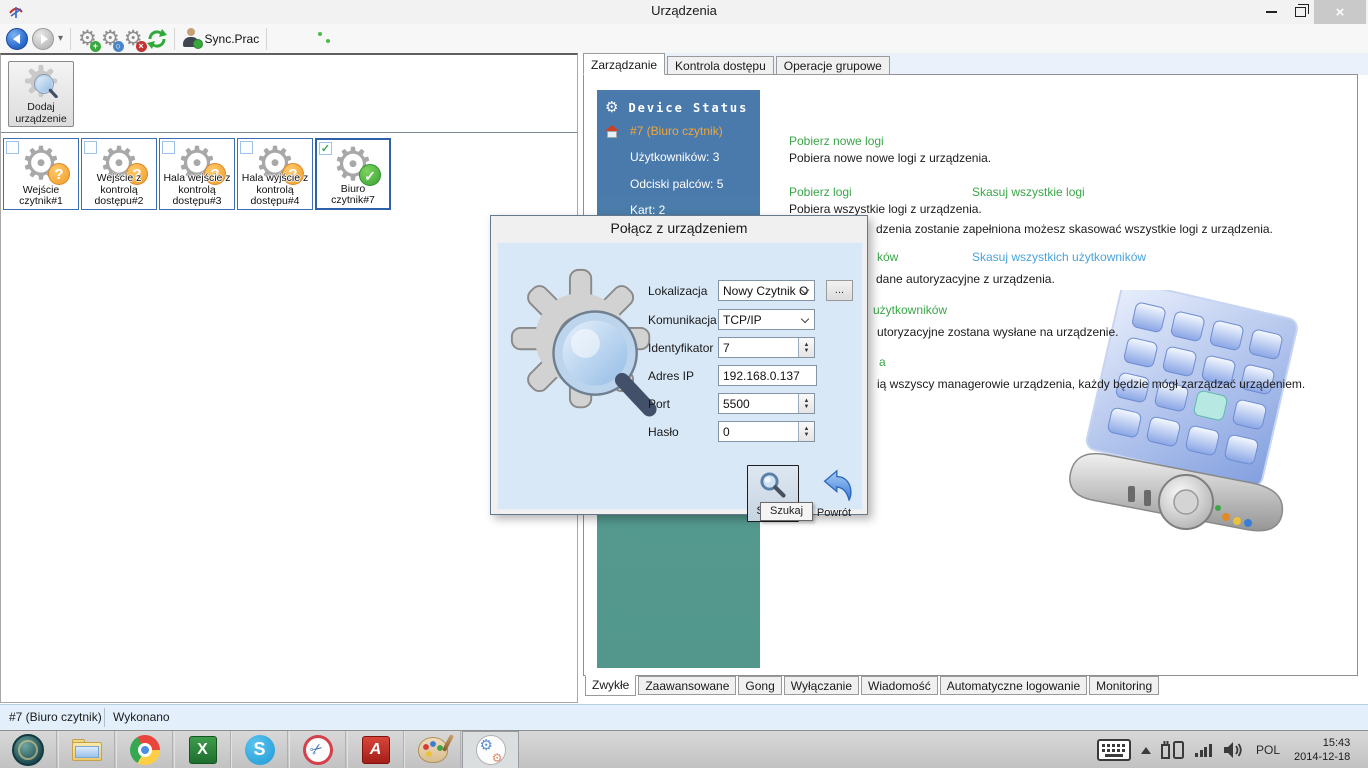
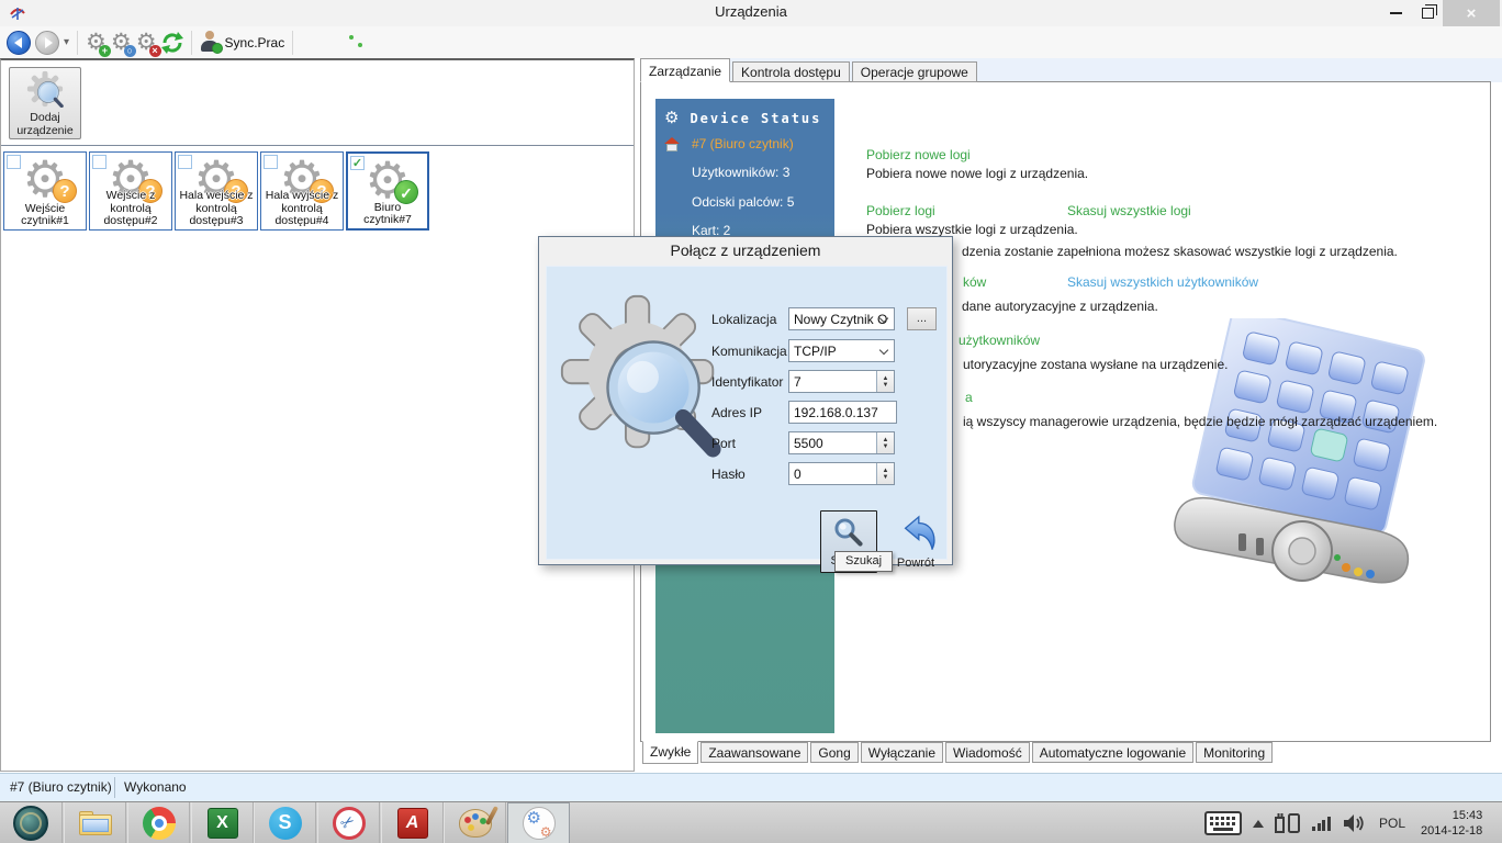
  Urządzenia
  ×
  +
  ○
  ×
  Sync.Prac
  Dodaj urządzenie
  ?
  Wejście czytnik#1
  ?
  Wejście z kontrolą dostępu#2
  ?
  Hala wejście z kontrolą dostępu#3
  ?
  Hala wyjście z kontrolą dostępu#4
  ✓
  ✓
  Biuro czytnik#7
  Zarządzanie
  Kontrola dostępu
  Operacje grupowe
  Device Status
  #7 (Biuro czytnik)
  Użytkowników: 3
  Odciski palców: 5
  Kart: 2
  Pobierz nowe logi
  Pobiera nowe nowe logi z urządzenia.
  Pobierz logi
  Skasuj wszystkie logi
  Pobiera wszystkie logi z urządzenia.
  dzenia zostanie zapełniona możesz skasować wszystkie logi z urządzenia.
  ków
  Skasuj wszystkich użytkowników
  dane autoryzacyjne z urządzenia.
  użytkowników
  utoryzacyjne zostana wysłane na urządzenie.
  a
- ią wszyscy managerowie urządzenia, każdy będzie mógł zarządzać urządeniem.
+ ią wszyscy managerowie urządzenia, będzie będzie mógł zarządzać urządeniem.
  Zwykłe
  Zaawansowane
  Gong
  Wyłączanie
  Wiadomość
  Automatyczne logowanie
  Monitoring
  Połącz z urządzeniem
  Lokalizacja
  Nowy Czytnik O
  ...
  Komunikacja
  TCP/IP
  Identyfikator
  7
  Adres IP
  192.168.0.137
  Port
  5500
  Hasło
  0
  Powrót
  Szukaj
  #7 (Biuro czytnik)
  Wykonano
  X
  S
  A
  POL
  15:43
  2014-12-18
